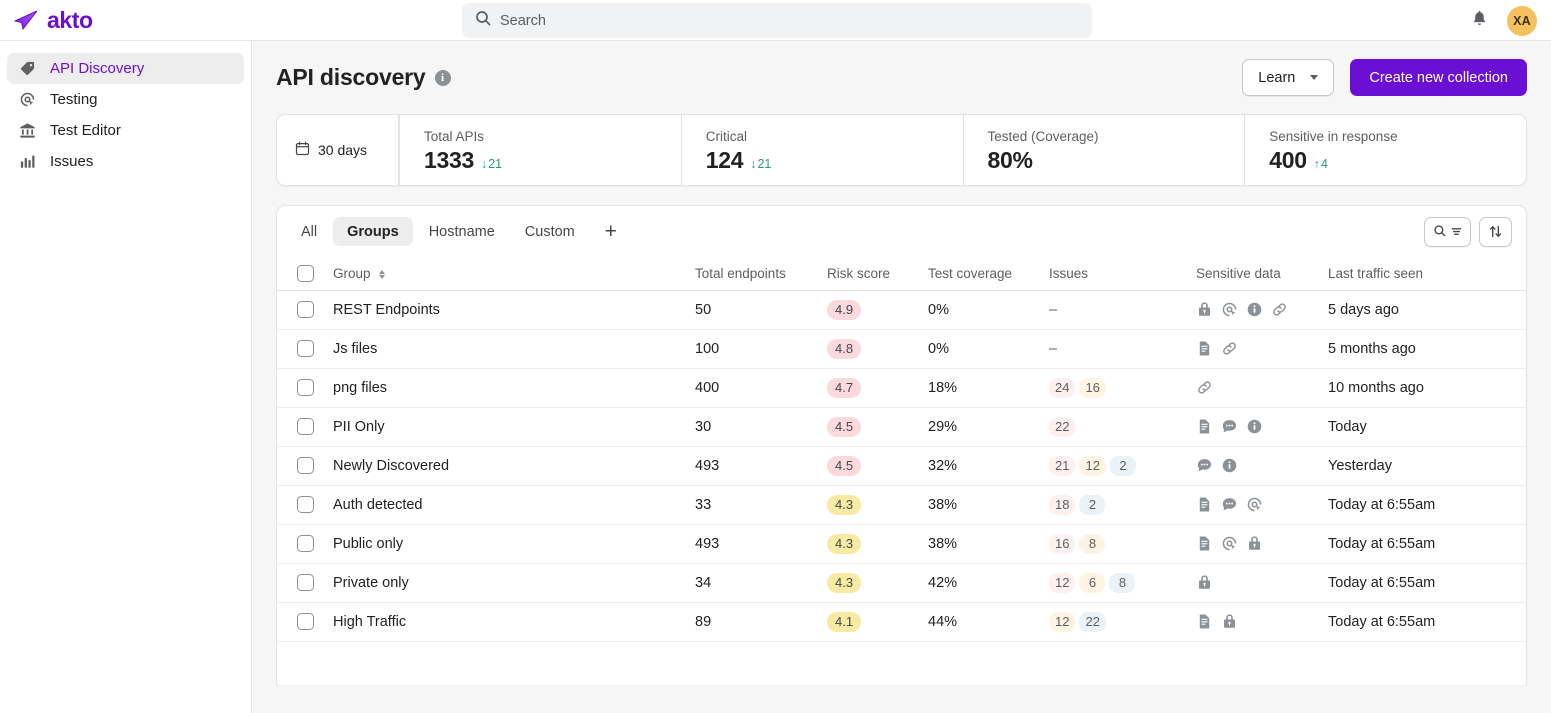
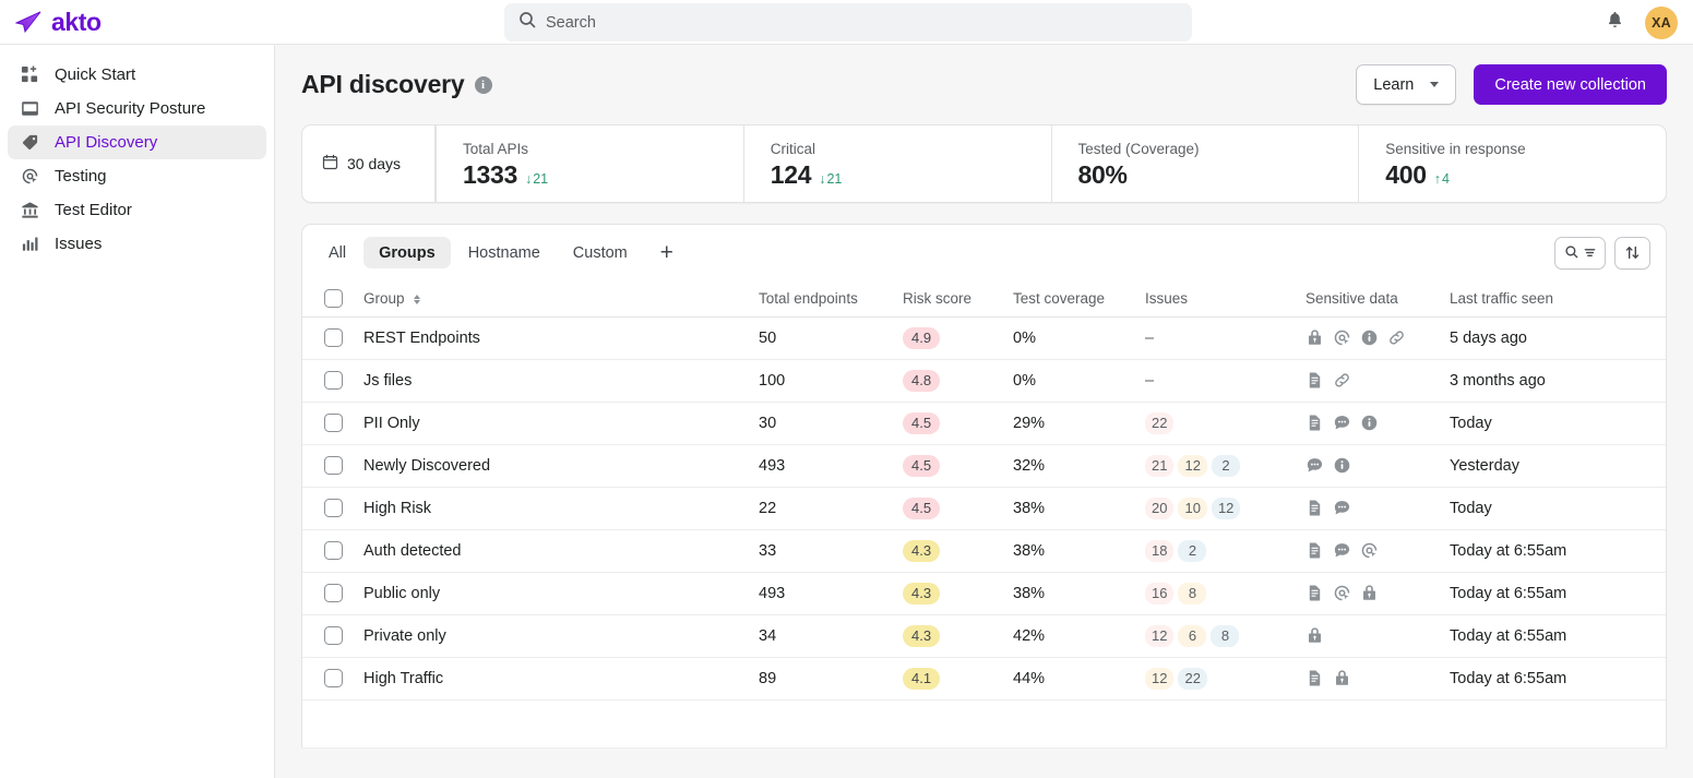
  akto
  Search
  XA
+ Quick Start
+ API Security Posture
  API Discovery
  Testing
  Test Editor
  Issues
  API discovery
  i
  Learn
  Create new collection
  30 days
  Total APIs
  1333
  ↓
  21
  Critical
  124
  ↓
  21
  Tested (Coverage)
  80%
  Sensitive in response
  400
  ↑
  4
  All
  Groups
  Hostname
  Custom
  +
  	Group	Total endpoints	Risk score	Test coverage	Issues	Sensitive data	Last traffic seen
  	REST Endpoints	50	4.9	0%	–		5 days ago
- 	Js files	100	4.8	0%	–		5 months ago
+ 	Js files	100	4.8	0%	–		3 months ago
- 	png files	400	4.7	18%	24 16		10 months ago
  	PII Only	30	4.5	29%	22		Today
  	Newly Discovered	493	4.5	32%	21 12 2		Yesterday
+ 	High Risk	22	4.5	38%	20 10 12		Today
  	Auth detected	33	4.3	38%	18 2		Today at 6:55am
  	Public only	493	4.3	38%	16 8		Today at 6:55am
  	Private only	34	4.3	42%	12 6 8		Today at 6:55am
  	High Traffic	89	4.1	44%	12 22		Today at 6:55am
